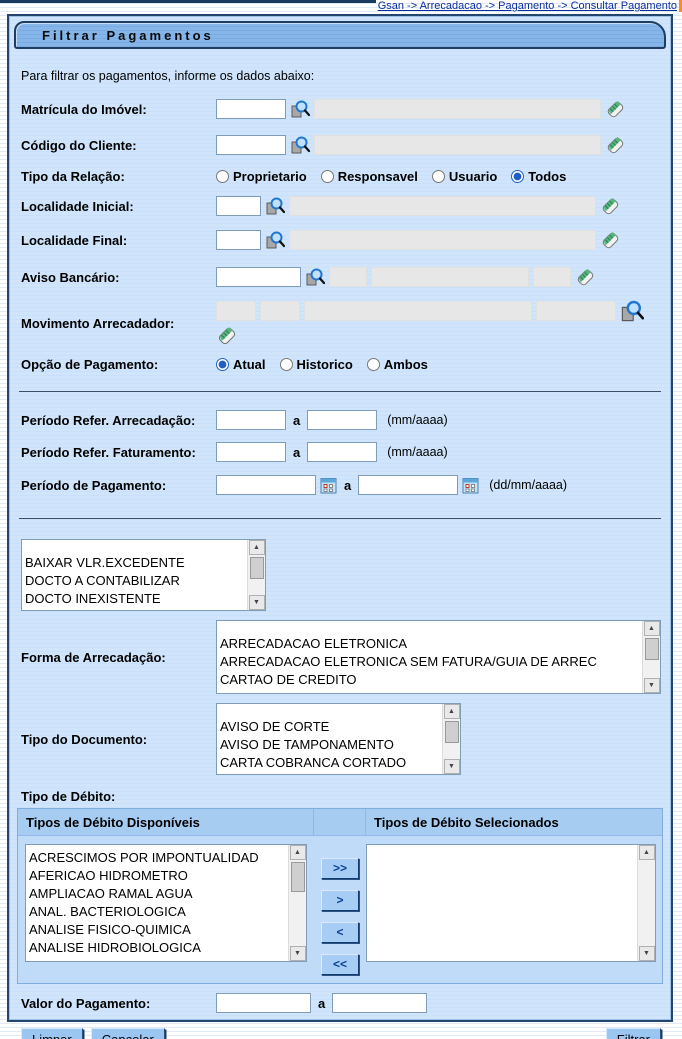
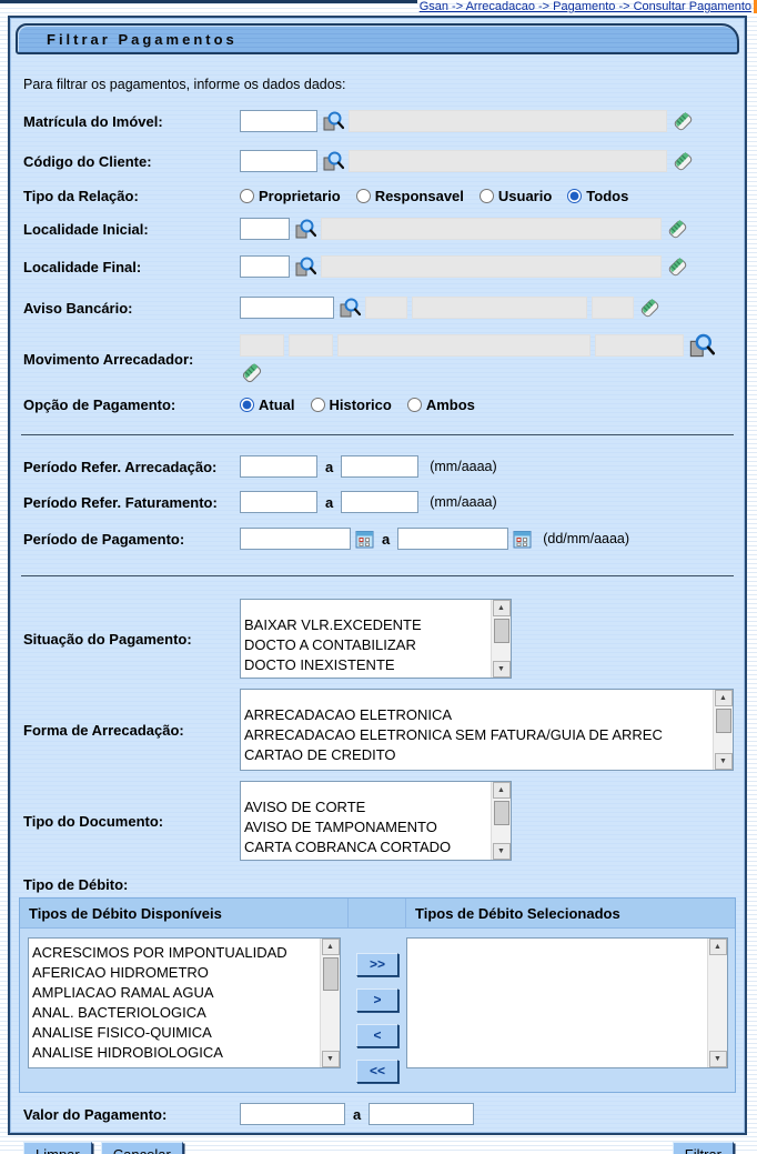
  Gsan -> Arrecadacao -> Pagamento -> Consultar Pagamento
  Filtrar Pagamentos
- Para filtrar os pagamentos, informe os dados abaixo:
+ Para filtrar os pagamentos, informe os dados dados:
  Matrícula do Imóvel:
  Código do Cliente:
  Tipo da Relação:
  Proprietario
  Responsavel
  Usuario
  Todos
  Localidade Inicial:
  Localidade Final:
  Aviso Bancário:
  Movimento Arrecadador:
  Opção de Pagamento:
  Atual
  Historico
  Ambos
  Período Refer. Arrecadação:
  a
  (mm/aaaa)
  Período Refer. Faturamento:
  a
  (mm/aaaa)
  Período de Pagamento:
  a
  (dd/mm/aaaa)
+ Situação do Pagamento:
  BAIXAR VLR.EXCEDENTE
  DOCTO A CONTABILIZAR
  DOCTO INEXISTENTE
  Forma de Arrecadação:
  ARRECADACAO ELETRONICA
  ARRECADACAO ELETRONICA SEM FATURA/GUIA DE ARREC
  CARTAO DE CREDITO
  Tipo do Documento:
  AVISO DE CORTE
  AVISO DE TAMPONAMENTO
  CARTA COBRANCA CORTADO
  Tipo de Débito:
  Tipos de Débito Disponíveis
  Tipos de Débito Selecionados
  ACRESCIMOS POR IMPONTUALIDAD
  AFERICAO HIDROMETRO
  AMPLIACAO RAMAL AGUA
  ANAL. BACTERIOLOGICA
  ANALISE FISICO-QUIMICA
  ANALISE HIDROBIOLOGICA
  >>
  >
  <
  <<
  Valor do Pagamento:
  a
